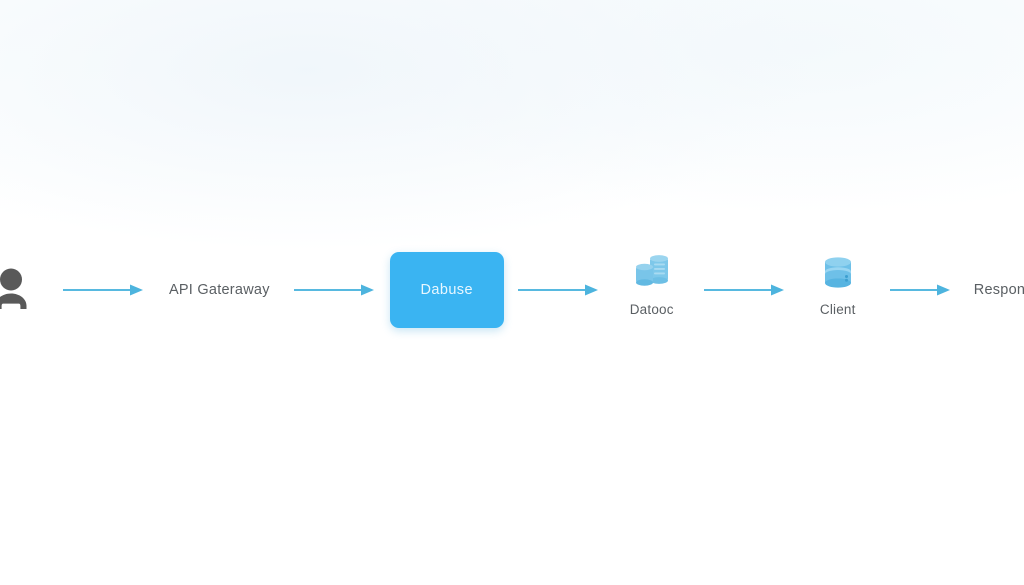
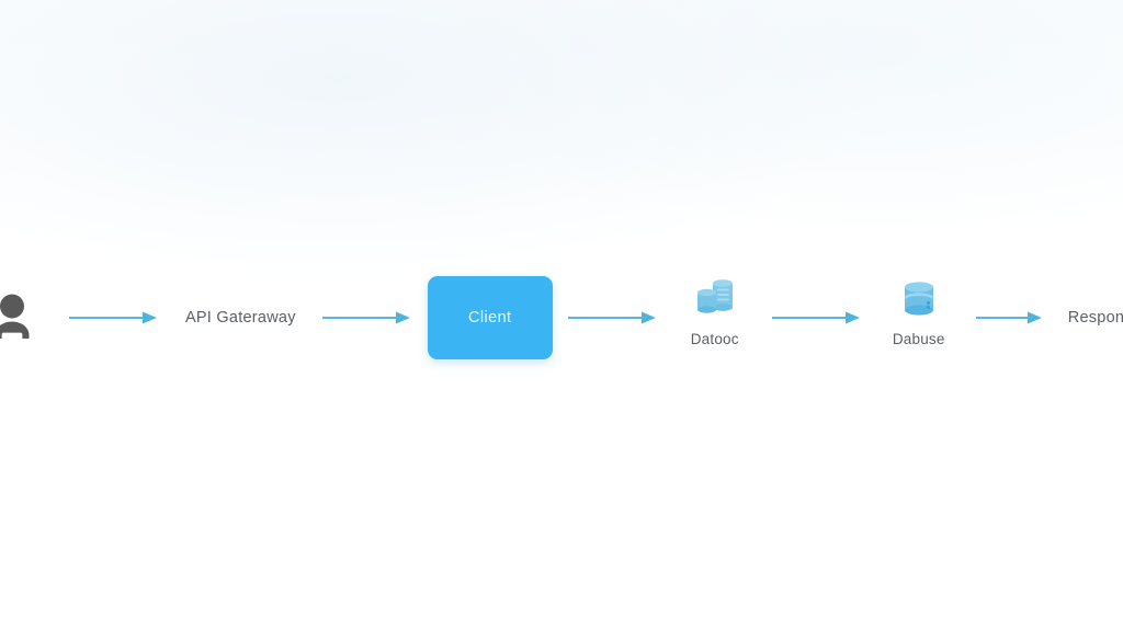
  API Gateraway
- Dabuse
+ Client
  Datooc
- Client
+ Dabuse
  Respon
